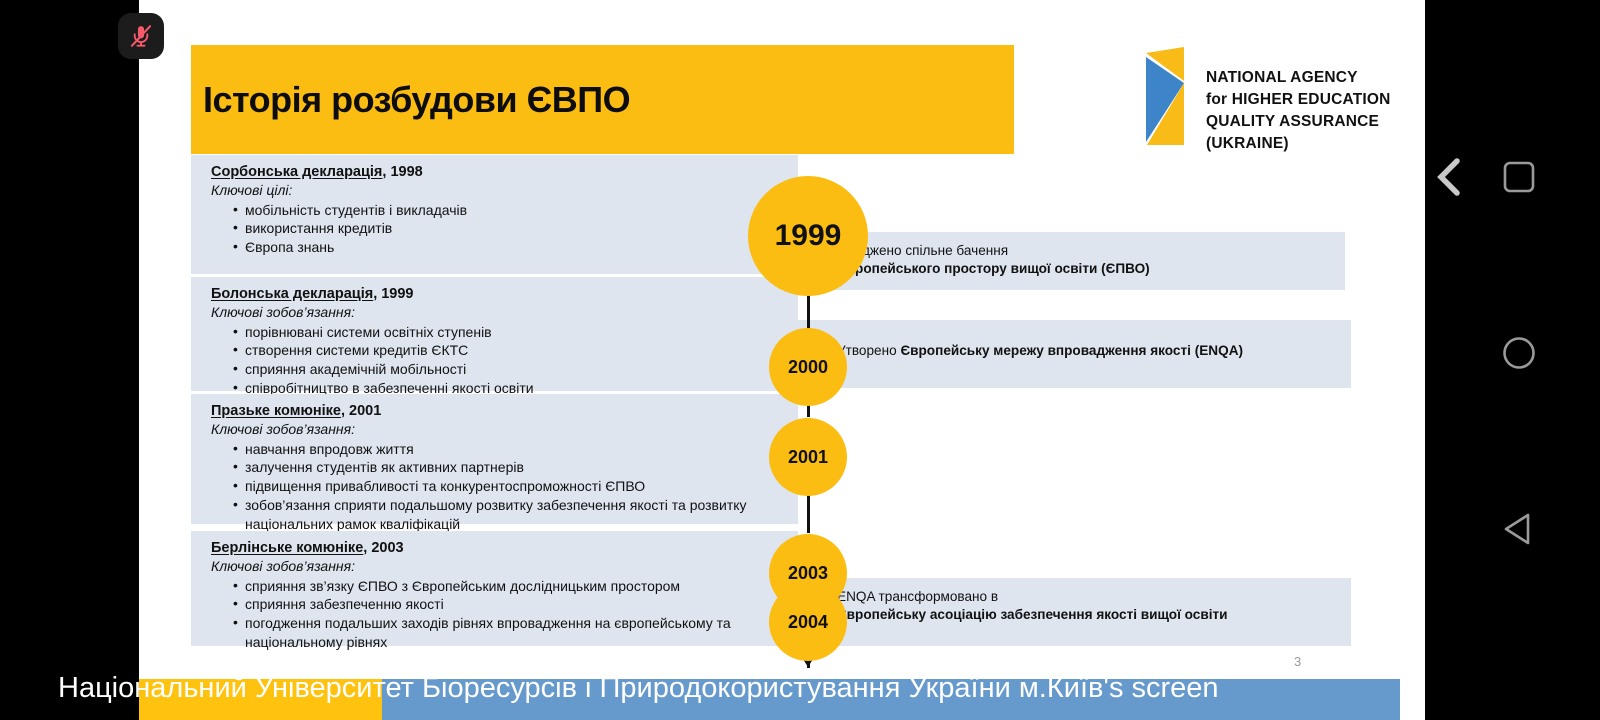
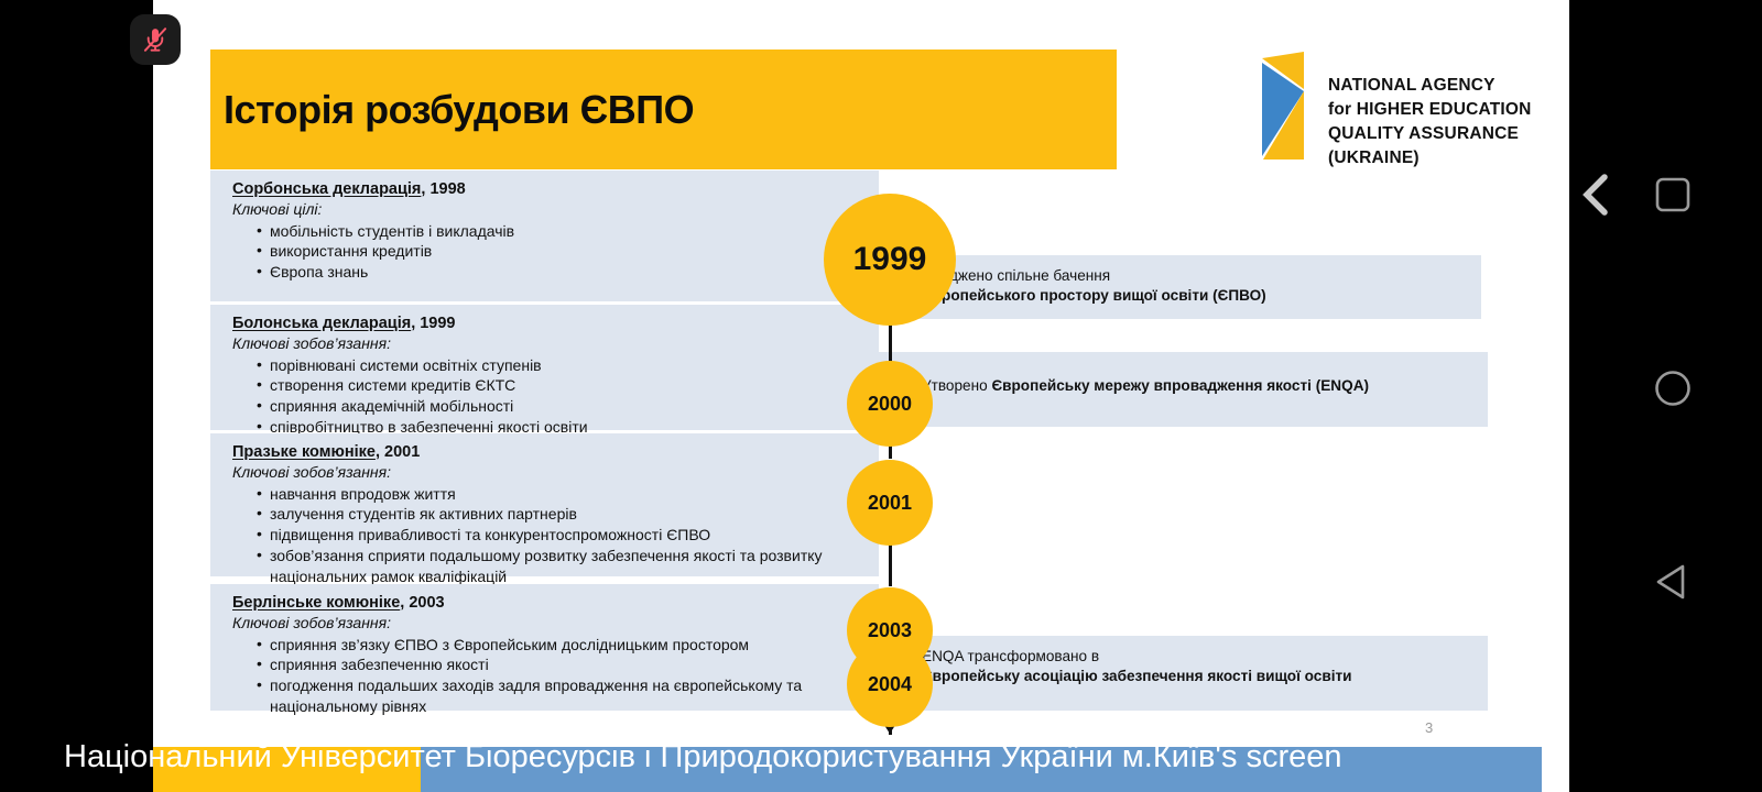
  Історія розбудови ЄВПО
  NATIONAL AGENCY
  for HIGHER EDUCATION
  QUALITY ASSURANCE
  (UKRAINE)
  Сорбонська декларація, 1998
  Ключові цілі:
  мобільність студентів і викладачів
  використання кредитів
  Європа знань
  Болонська декларація, 1999
  Ключові зобов’язання:
  порівнювані системи освітніх ступенів
  створення системи кредитів ЄКТС
  сприяння академічній мобільності
  співробітництво в забезпеченні якості освіти
  Празьке комюніке, 2001
  Ключові зобов’язання:
  навчання впродовж життя
  залучення студентів як активних партнерів
  підвищення привабливості та конкурентоспроможності ЄПВО
  зобов’язання сприяти подальшому розвитку забезпечення якості та розвитку національних рамок кваліфікацій
  Берлінське комюніке, 2003
  Ключові зобов’язання:
  сприяння зв’язку ЄПВО з Європейським дослідницьким простором
  сприяння забезпеченню якості
- погодження подальших заходів рівнях впровадження на європейському та національному рівнях
+ погодження подальших заходів задля впровадження на європейському та національному рівнях
  жено спільне бачення
  ропейського простору вищої освіти (ЄПВО)
  творено Європейську мережу впровадження якості (ENQA)
  ENQA трансформовано в
  вропейську асоціацію забезпечення якості вищої освіти
  1999
  2000
  2001
  2003
  2004
  3
  Національний Університет Біоресурсів і Природокористування України м.Київ's screen
